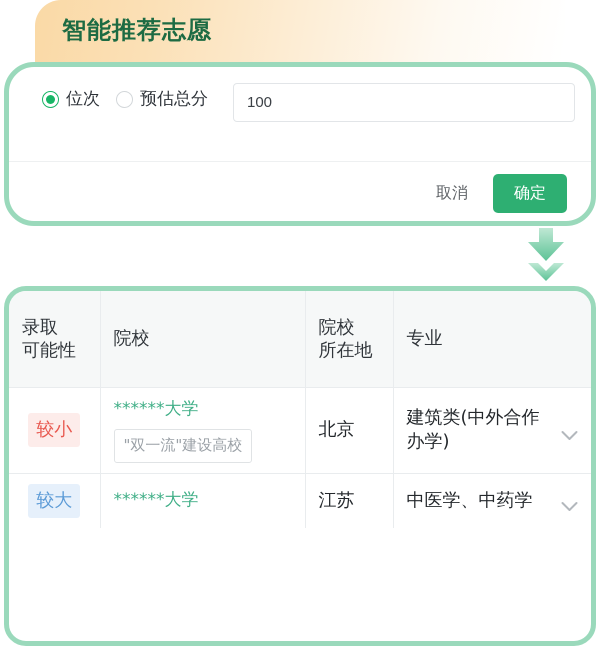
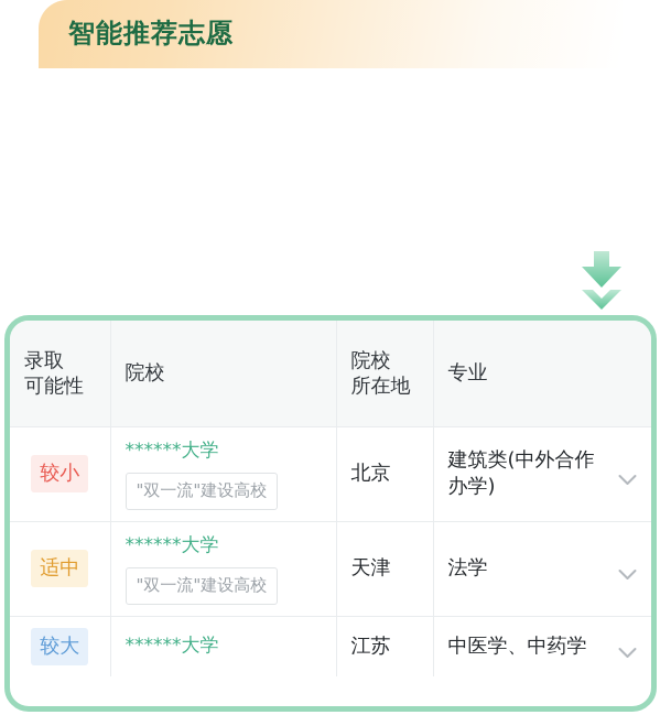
  智能推荐志愿
- 位次
- 预估总分
- 100
- 取消
- 确定
  录取 可能性	院校	院校 所在地	专业
  较小	******大学 "双一流"建设高校	北京	建筑类(中外合作办学)
+ 适中	******大学 "双一流"建设高校	天津	法学
  较大	******大学	江苏	中医学、中药学
